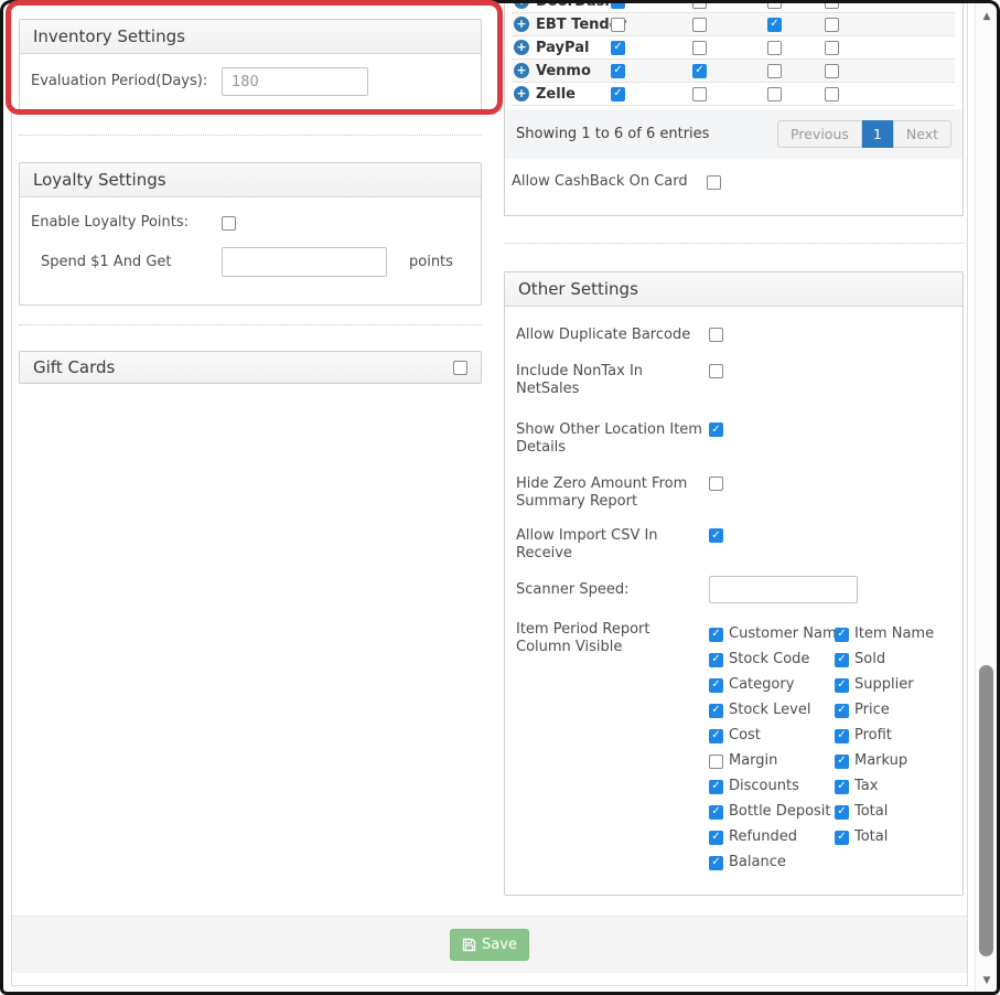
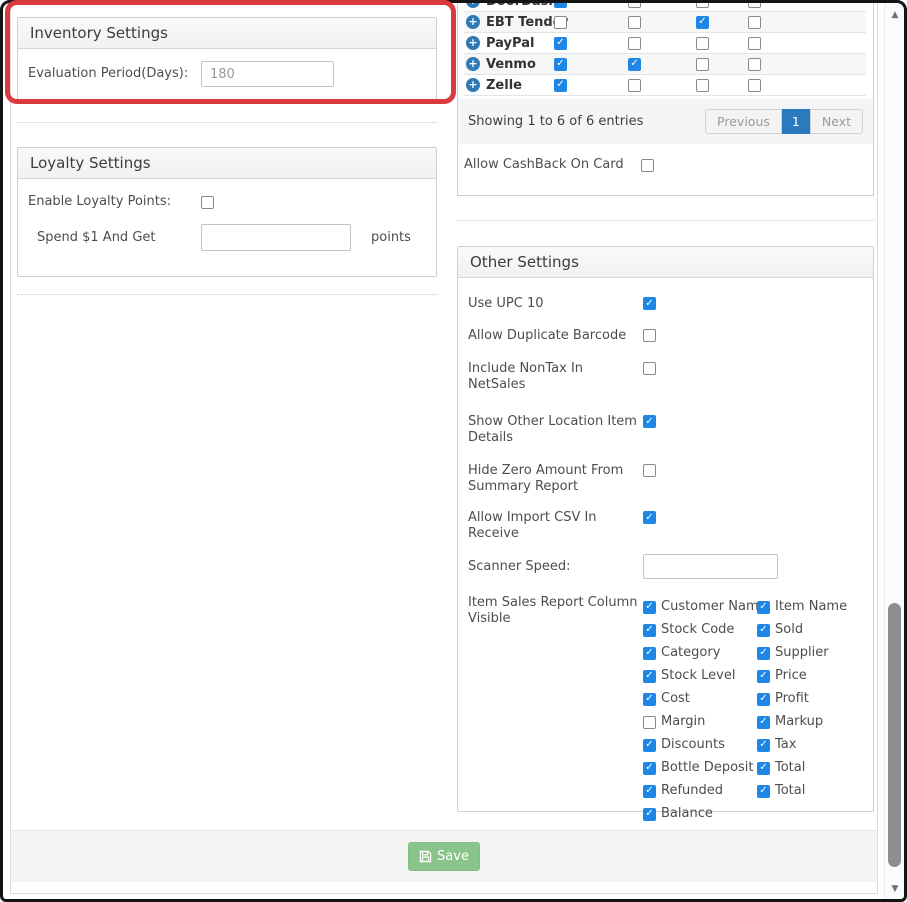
  Inventory Settings
  Evaluation Period(Days):
  180
  Loyalty Settings
  Enable Loyalty Points:
  Spend $1 And Get
  points
- Gift Cards
  DoorDash
  EBT Tend
  PayPal
  Venmo
  Zelle
  Showing 1 to 6 of 6 entries
  Previous
  1
  Next
  Allow CashBack On Card
  Other Settings
+ Use UPC 10
  Allow Duplicate Barcode
  Include NonTax In NetSales
  Show Other Location Item Details
  Hide Zero Amount From Summary Report
  Allow Import CSV In Receive
  Scanner Speed:
- Item Period Report Column Visible
+ Item Sales Report Column Visible
  Customer Nam
  Stock Code
  Category
  Stock Level
  Cost
  Margin
  Discounts
  Bottle Deposit
  Refunded
  Balance
  Item Name
  Sold
  Supplier
  Price
  Profit
  Markup
  Tax
  Total
  Total
  Save
  ▲
  ▼
